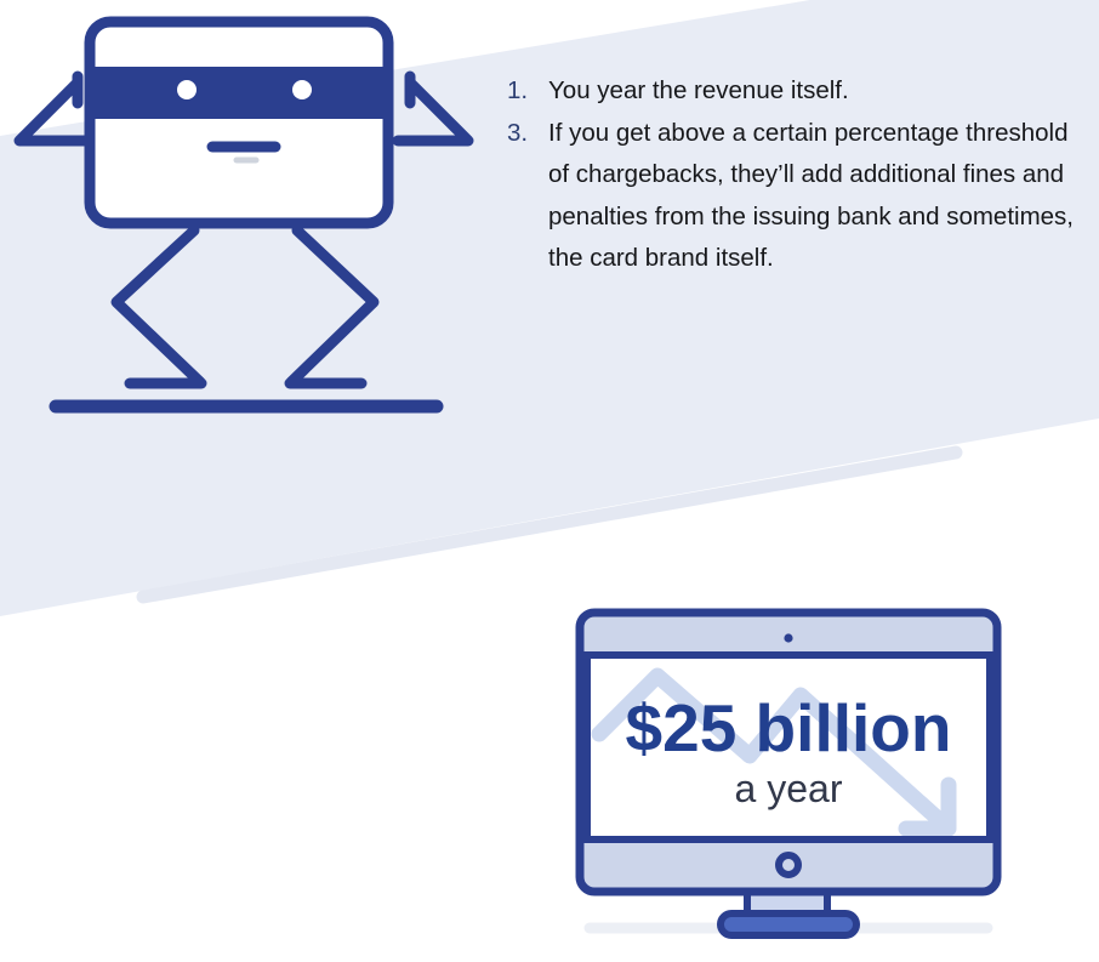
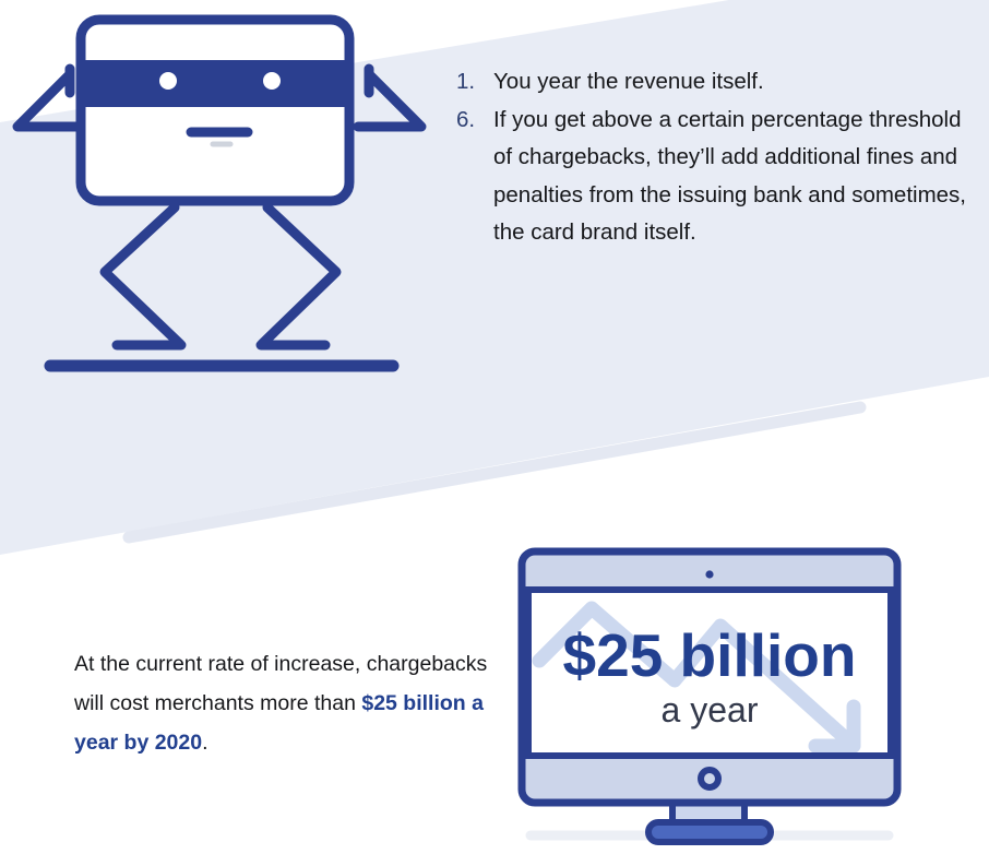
  1.
  You year the revenue itself.
- 3.
+ 6.
  If you get above a certain percentage threshold of chargebacks, they’ll add additional fines and penalties from the issuing bank and sometimes, the card brand itself.
+ At the current rate of increase, chargebacks will cost merchants more than $25 billion a year by 2020.
  $25 billion
  a year
